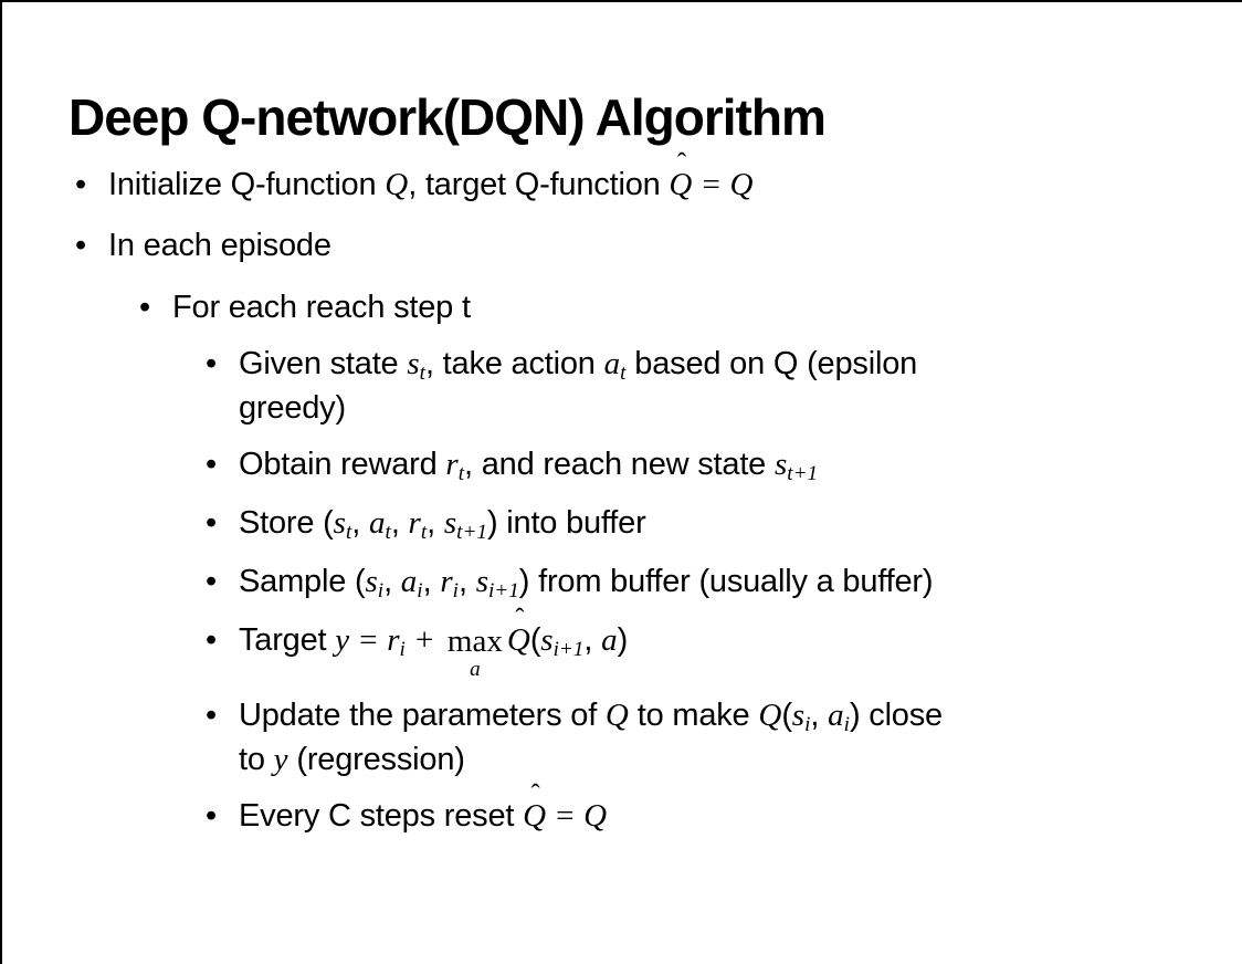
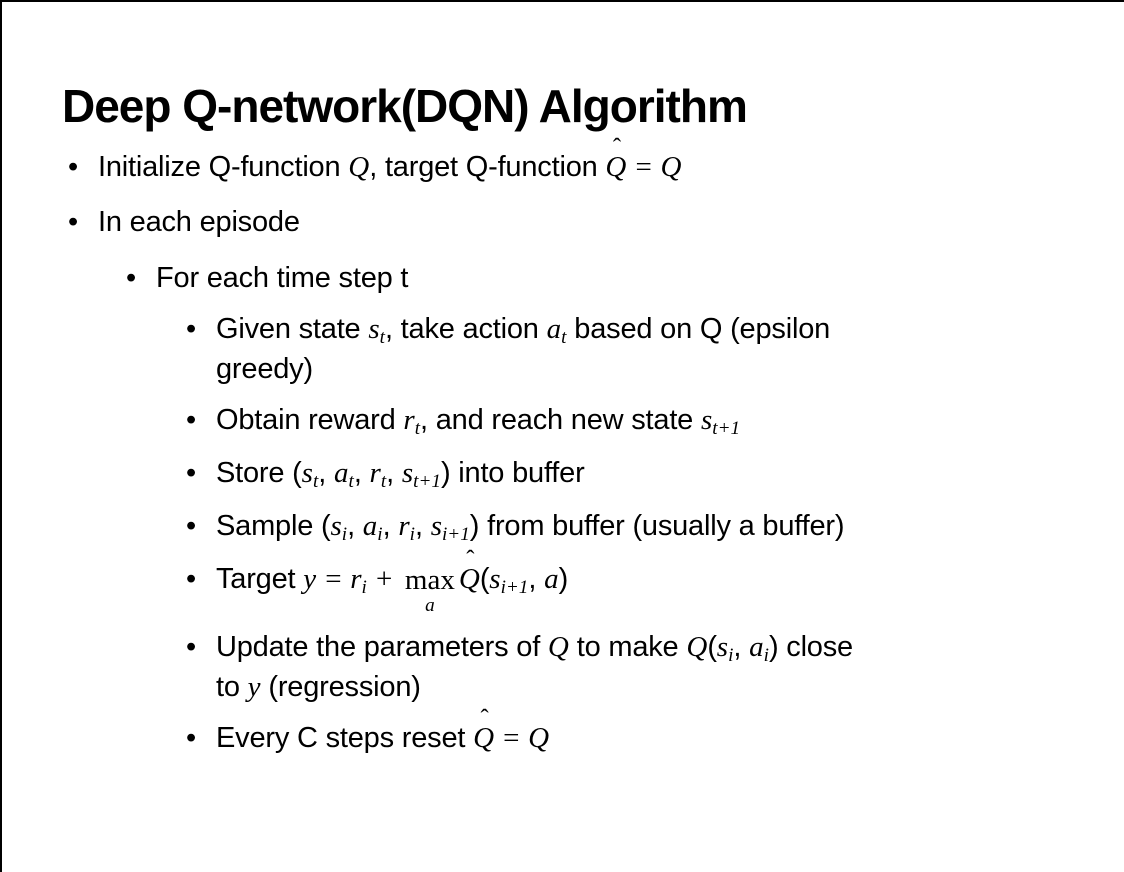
  Deep Q-network(DQN) Algorithm
  •
  Initialize Q-function Q, target Q-function
  ˆ
  Q = Q
  •
  In each episode
  •
- For each reach step t
+ For each time step t
  •
  Given state st, take action at based on Q (epsilon
  greedy)
  •
  Obtain reward rt, and reach new state st+1
  •
  Store (st, at, rt, st+1) into buffer
  •
  Sample (si, ai, ri, si+1) from buffer (usually a buffer)
  •
  Target y = ri +
  max
  a
  ˆ
  Q(si+1, a)
  •
  Update the parameters of Q to make Q(si, ai) close
  to y (regression)
  •
  Every C steps reset
  ˆ
  Q = Q
